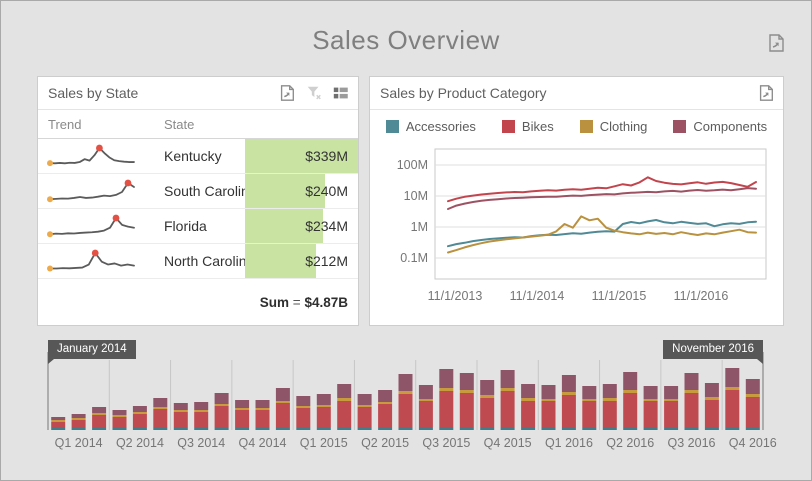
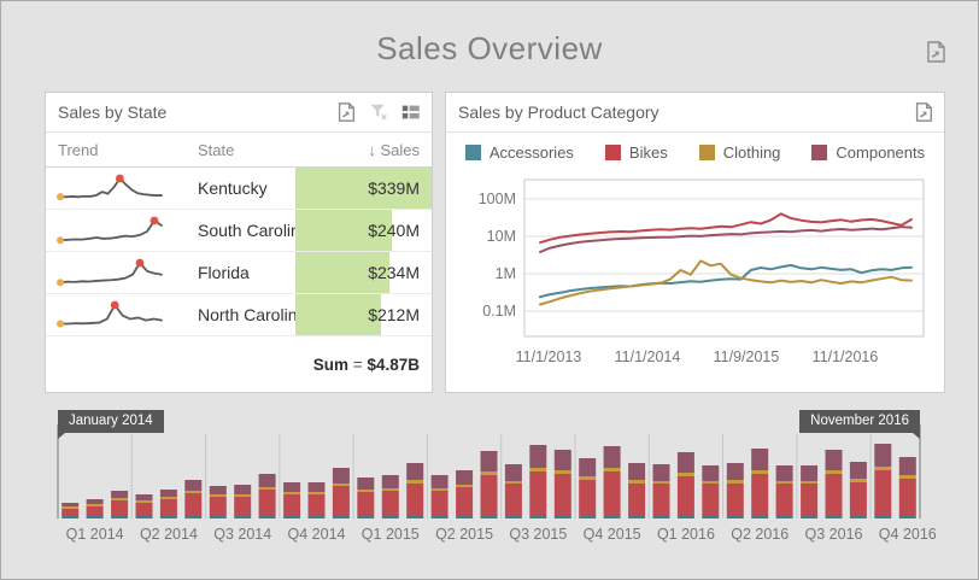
  Sales Overview
  Sales by State
  Trend
  State
+ ↓ Sales
  Kentucky
  $339M
  South Caroli
  $240M
  Florida
  $234M
  North Carolin
  $212M
  Sum = $4.87B
  Sales by Product Category
  Accessories
  Bikes
  Clothing
  Components
  100M
  10M
  1M
  0.1M
  11/1/2013
  11/1/2014
- 11/1/2015
+ 11/9/2015
  11/1/2016
  January 2014
  November 2016
  Q1 2014
  Q2 2014
  Q3 2014
  Q4 2014
  Q1 2015
  Q2 2015
  Q3 2015
  Q4 2015
  Q1 2016
  Q2 2016
  Q3 2016
  Q4 2016
